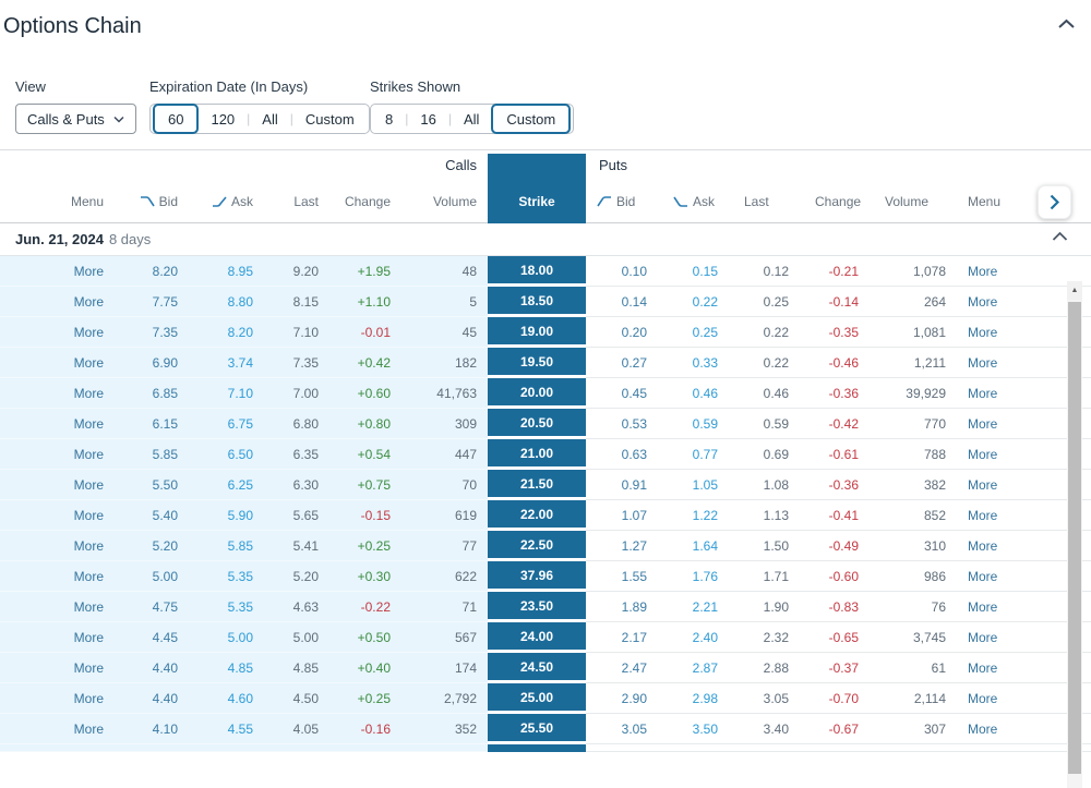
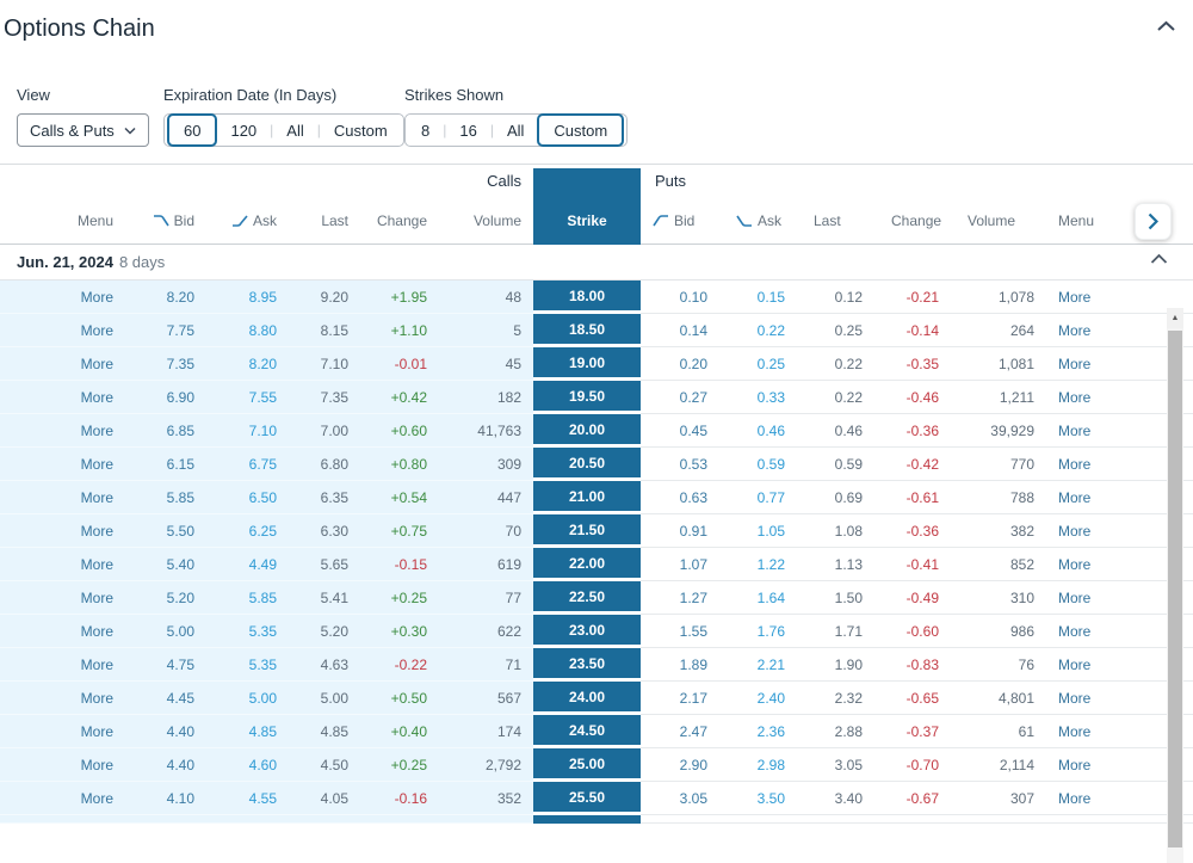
  Options Chain
  View
  Calls & Puts
  Expiration Date (In Days)
  60
  120
  |
  All
  |
  Custom
  Strikes Shown
  8
  |
  16
  |
  All
  Custom
  Calls
  Puts
  Menu
  Bid
  Ask
  Last
  Change
  Volume
  Bid
  Ask
  Last
  Change
  Volume
  Menu
  Strike
  Jun. 21, 2024
  8 days
  More
  8.20
  8.95
  9.20
  +1.95
  48
  18.00
  0.10
  0.15
  0.12
  -0.21
  1,078
  More
  More
  7.75
  8.80
  8.15
  +1.10
  5
  18.50
  0.14
  0.22
  0.25
  -0.14
  264
  More
  More
  7.35
  8.20
  7.10
  -0.01
  45
  19.00
  0.20
  0.25
  0.22
  -0.35
  1,081
  More
  More
  6.90
- 3.74
+ 7.55
  7.35
  +0.42
  182
  19.50
  0.27
  0.33
  0.22
  -0.46
  1,211
  More
  More
  6.85
  7.10
  7.00
  +0.60
  41,763
  20.00
  0.45
  0.46
  0.46
  -0.36
  39,929
  More
  More
  6.15
  6.75
  6.80
  +0.80
  309
  20.50
  0.53
  0.59
  0.59
  -0.42
  770
  More
  More
  5.85
  6.50
  6.35
  +0.54
  447
  21.00
  0.63
  0.77
  0.69
  -0.61
  788
  More
  More
  5.50
  6.25
  6.30
  +0.75
  70
  21.50
  0.91
  1.05
  1.08
  -0.36
  382
  More
  More
  5.40
- 5.90
+ 4.49
  5.65
  -0.15
  619
  22.00
  1.07
  1.22
  1.13
  -0.41
  852
  More
  More
  5.20
  5.85
  5.41
  +0.25
  77
  22.50
  1.27
  1.64
  1.50
  -0.49
  310
  More
  More
  5.00
  5.35
  5.20
  +0.30
  622
- 37.96
+ 23.00
  1.55
  1.76
  1.71
  -0.60
  986
  More
  More
  4.75
  5.35
  4.63
  -0.22
  71
  23.50
  1.89
  2.21
  1.90
  -0.83
  76
  More
  More
  4.45
  5.00
  5.00
  +0.50
  567
  24.00
  2.17
  2.40
  2.32
  -0.65
- 3,745
+ 4,801
  More
  More
  4.40
  4.85
  4.85
  +0.40
  174
  24.50
  2.47
- 2.87
+ 2.36
  2.88
  -0.37
  61
  More
  More
  4.40
  4.60
  4.50
  +0.25
  2,792
  25.00
  2.90
  2.98
  3.05
  -0.70
  2,114
  More
  More
  4.10
  4.55
  4.05
  -0.16
  352
  25.50
  3.05
  3.50
  3.40
  -0.67
  307
  More
